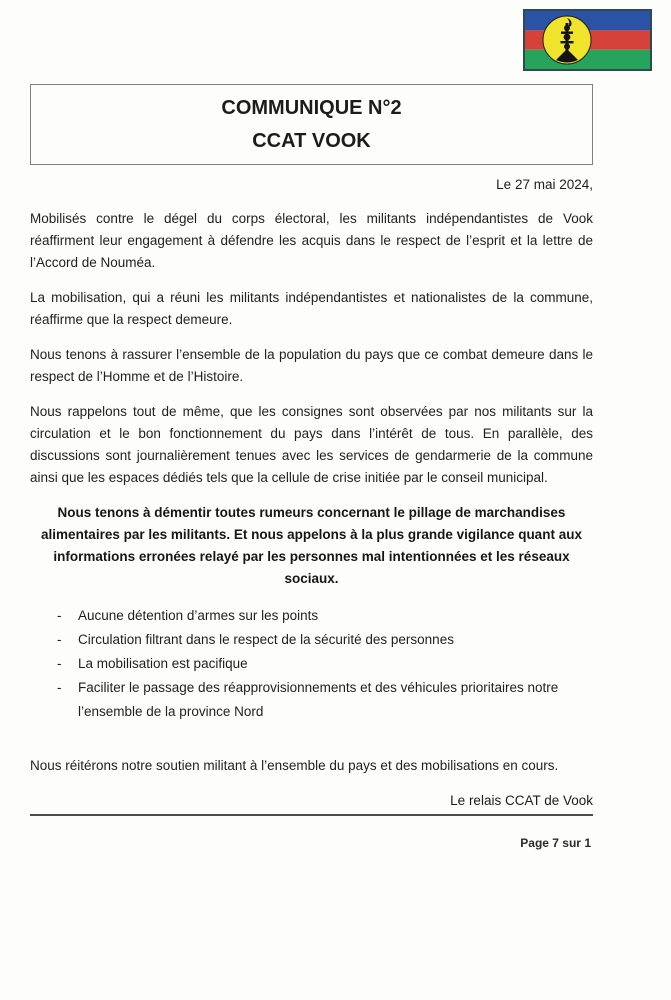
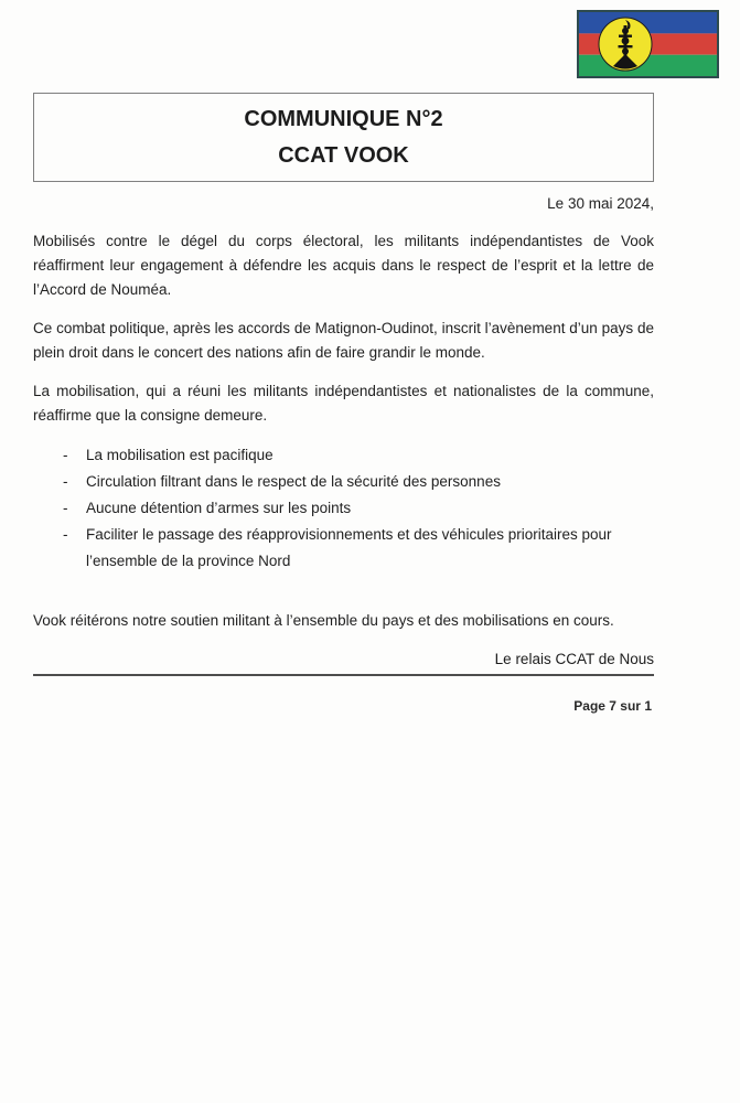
  COMMUNIQUE N°2
  CCAT VOOK
- Le 27 mai 2024,
+ Le 30 mai 2024,
  Mobilisés contre le dégel du corps électoral, les militants indépendantistes de Vook réaffirment leur engagement à défendre les acquis dans le respect de l’esprit et la lettre de l’Accord de Nouméa.
+ Ce combat politique, après les accords de Matignon-Oudinot, inscrit l’avènement d’un pays de plein droit dans le concert des nations afin de faire grandir le monde.
- La mobilisation, qui a réuni les militants indépendantistes et nationalistes de la commune, réaffirme que la respect demeure.
+ La mobilisation, qui a réuni les militants indépendantistes et nationalistes de la commune, réaffirme que la consigne demeure.
- Nous tenons à rassurer l’ensemble de la population du pays que ce combat demeure dans le respect de l’Homme et de l’Histoire.
- Nous rappelons tout de même, que les consignes sont observées par nos militants sur la circulation et le bon fonctionnement du pays dans l’intérêt de tous. En parallèle, des discussions sont journalièrement tenues avec les services de gendarmerie de la commune ainsi que les espaces dédiés tels que la cellule de crise initiée par le conseil municipal.
- Nous tenons à démentir toutes rumeurs concernant le pillage de marchandises alimentaires par les militants. Et nous appelons à la plus grande vigilance quant aux informations erronées relayé par les personnes mal intentionnées et les réseaux sociaux.
  -
- Aucune détention d’armes sur les points
+ La mobilisation est pacifique
  -
  Circulation filtrant dans le respect de la sécurité des personnes
  -
- La mobilisation est pacifique
+ Aucune détention d’armes sur les points
  -
- Faciliter le passage des réapprovisionnements et des véhicules prioritaires notre l’ensemble de la province Nord
+ Faciliter le passage des réapprovisionnements et des véhicules prioritaires pour l’ensemble de la province Nord
- Nous réitérons notre soutien militant à l’ensemble du pays et des mobilisations en cours.
+ Vook réitérons notre soutien militant à l’ensemble du pays et des mobilisations en cours.
- Le relais CCAT de Vook
+ Le relais CCAT de Nous
  Page 7 sur 1
